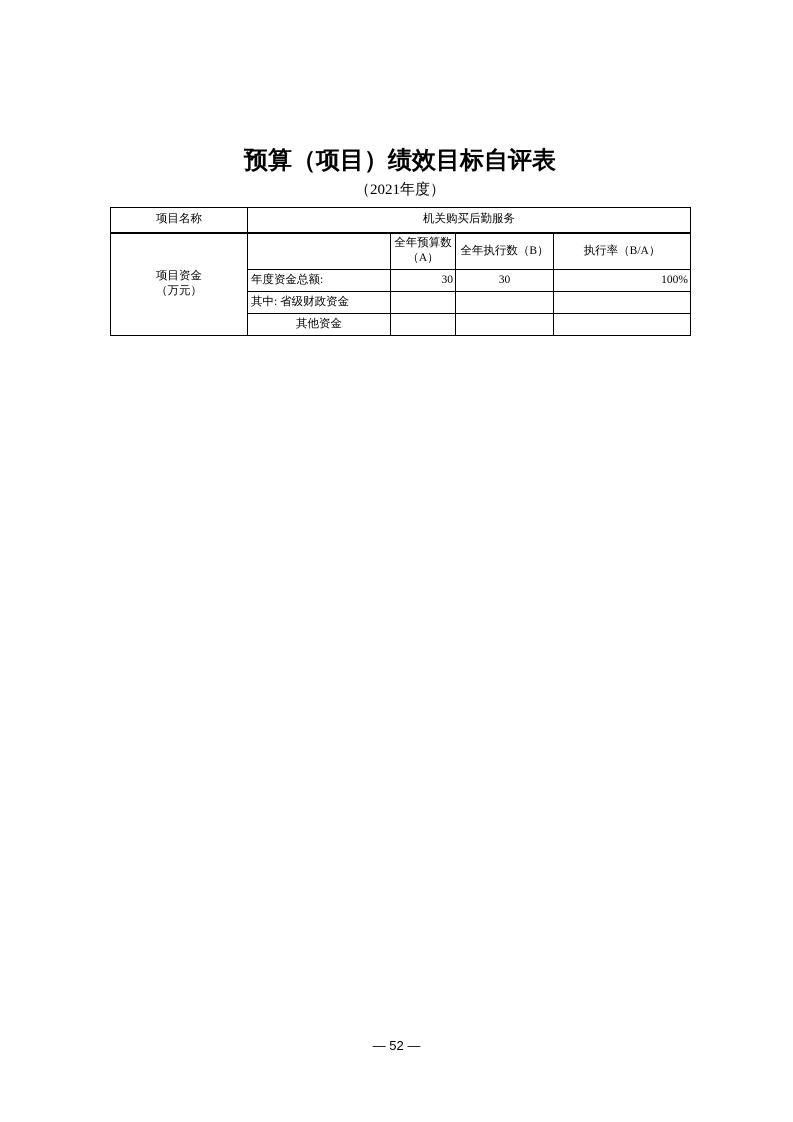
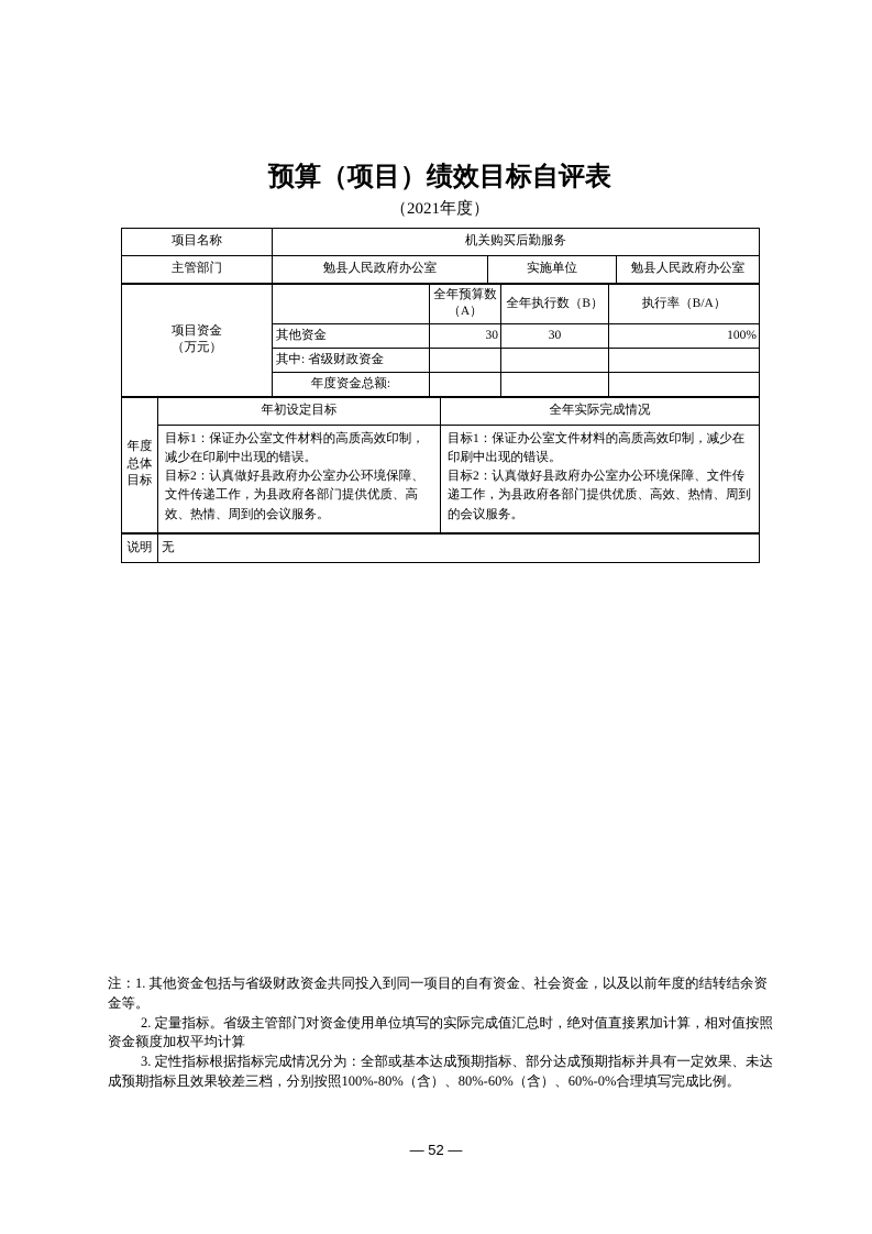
  预算（项目）绩效目标自评表
  （2021年度）
  项目名称	机关购买后勤服务
+ 主管部门	勉县人民政府办公室	实施单位	勉县人民政府办公室
  项目资金 （万元）		全年预算数 （A）	全年执行数（B）	执行率（B/A）
- 年度资金总额:	30	30	100%
+ 其他资金	30	30	100%
  其中: 省级财政资金
- 其他资金
+ 年度资金总额:
+ 年度 总体 目标	年初设定目标	全年实际完成情况
+ 目标1：保证办公室文件材料的高质高效印制，减少在印刷中出现的错误。 目标2：认真做好县政府办公室办公环境保障、文件传递工作，为县政府各部门提供优质、高效、热情、周到的会议服务。	目标1：保证办公室文件材料的高质高效印制，减少在印刷中出现的错误。 目标2：认真做好县政府办公室办公环境保障、文件传递工作，为县政府各部门提供优质、高效、热情、周到的会议服务。
+ 说明	无
+ 注：1. 其他资金包括与省级财政资金共同投入到同一项目的自有资金、社会资金，以及以前年度的结转结余资金等。
+ 2. 定量指标。省级主管部门对资金使用单位填写的实际完成值汇总时，绝对值直接累加计算，相对值按照资金额度加权平均计算
+ 3. 定性指标根据指标完成情况分为：全部或基本达成预期指标、部分达成预期指标并具有一定效果、未达成预期指标且效果较差三档，分别按照100%-80%（含）、80%-60%（含）、60%-0%合理填写完成比例。
  — 52 —
